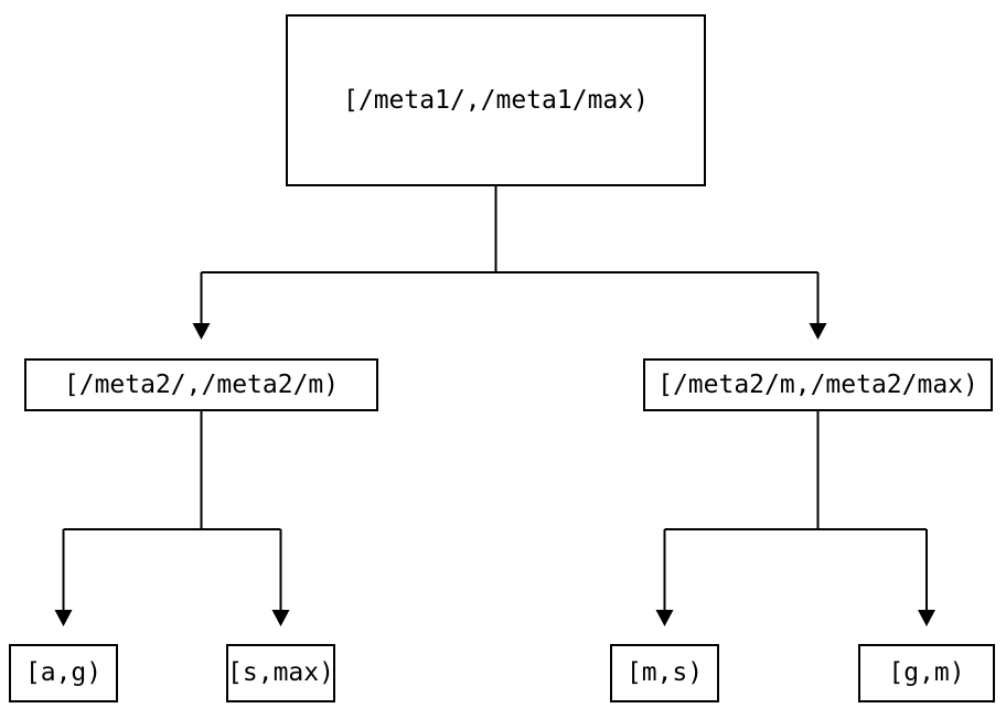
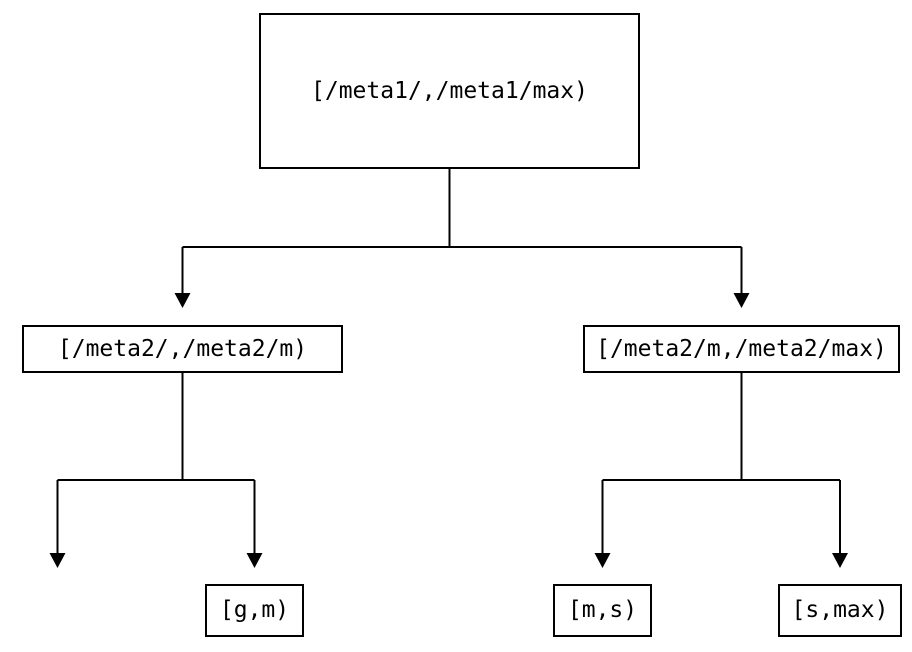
  [/meta1/,/meta1/max)
  [/meta2/,/meta2/m)
  [/meta2/m,/meta2/max)
- [a,g)
- [s,max)
+ [g,m)
  [m,s)
- [g,m)
+ [s,max)
